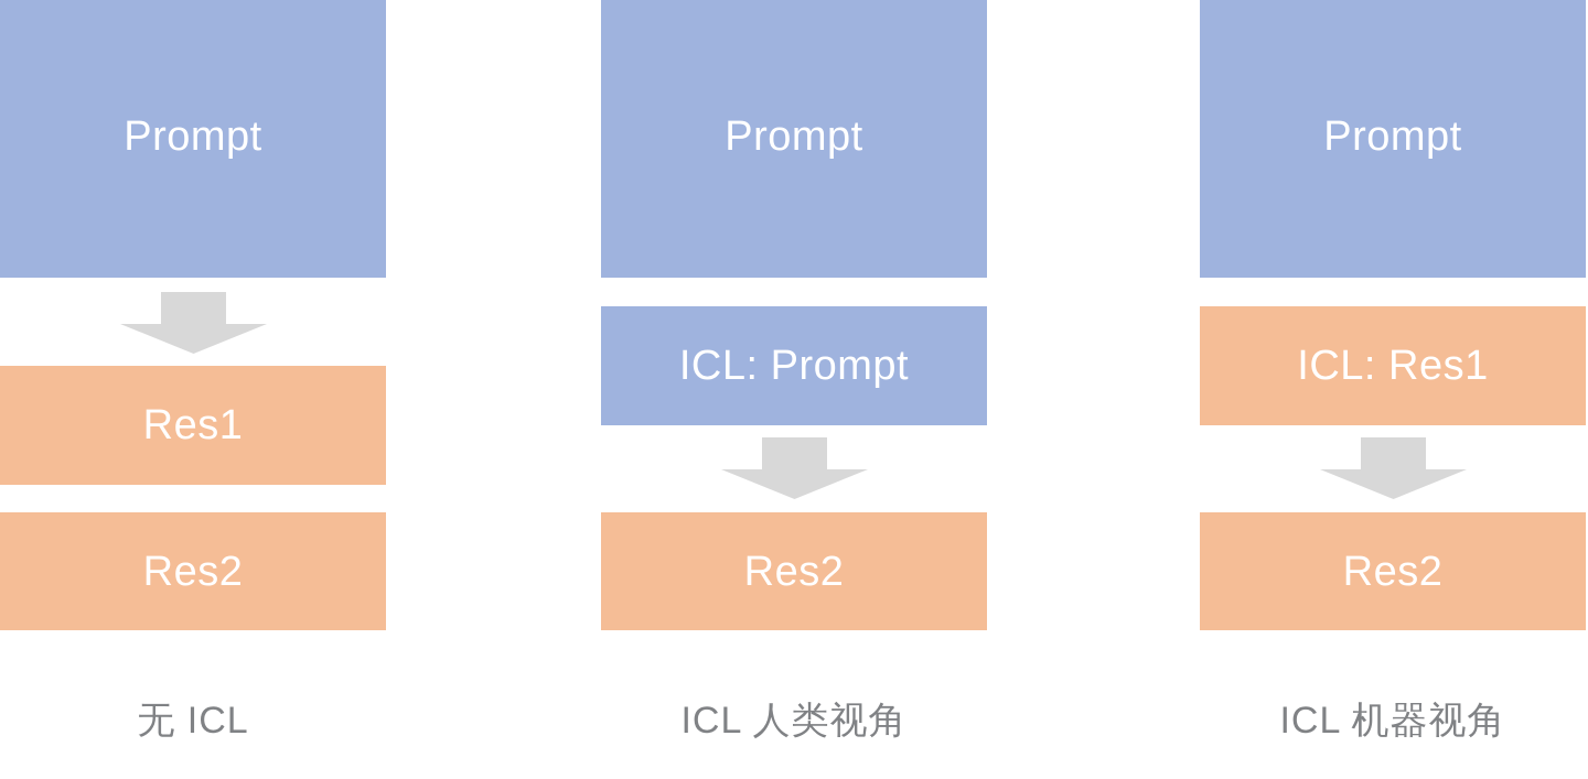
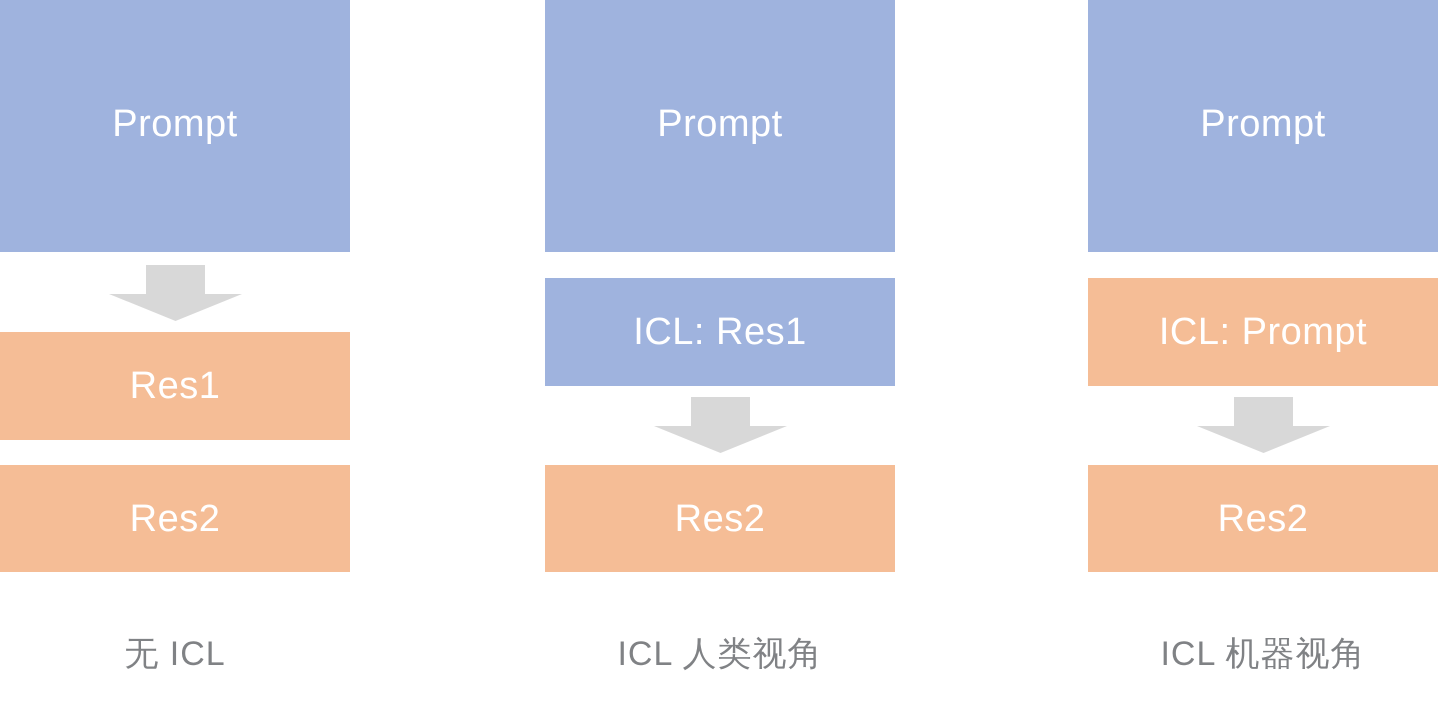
  Prompt
  Res1
  Res2
  无 ICL
  Prompt
- ICL: Prompt
+ ICL: Res1
  Res2
  ICL 人类视角
  Prompt
- ICL: Res1
+ ICL: Prompt
  Res2
  ICL 机器视角
